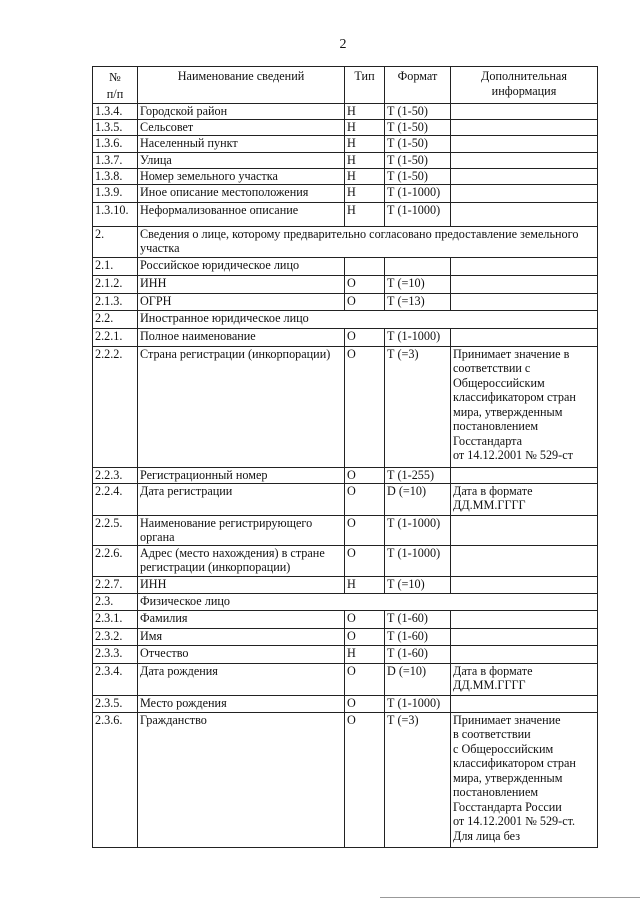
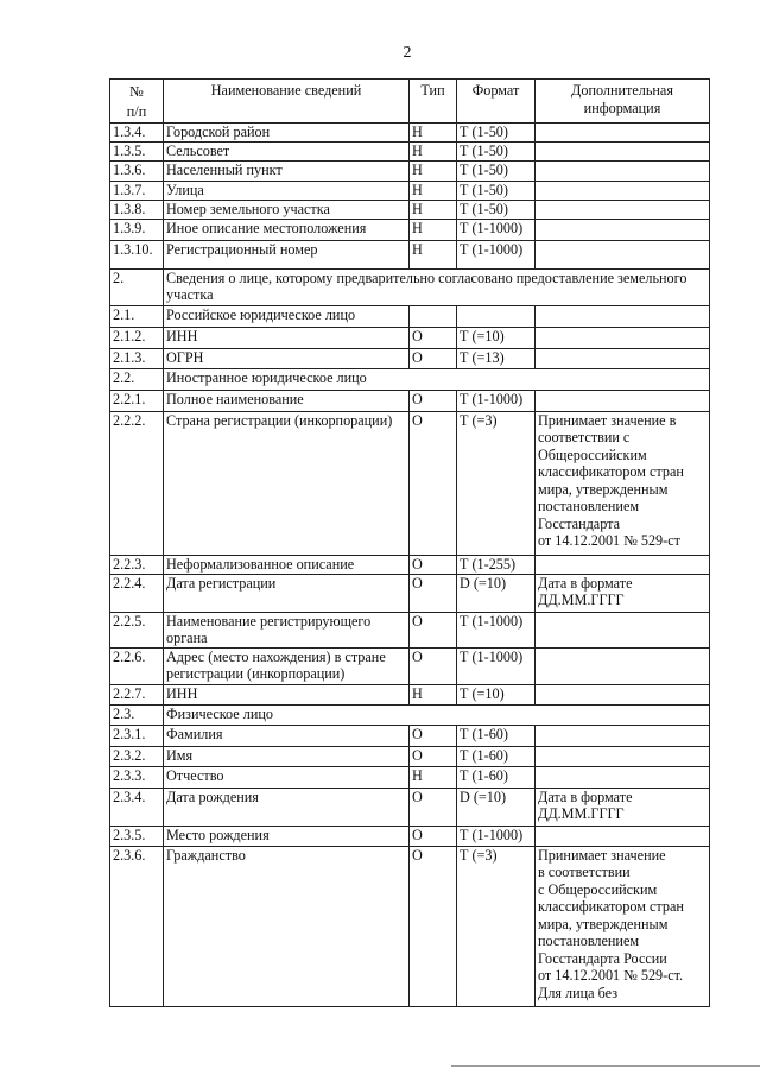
  2
  № п/п	Наименование сведений	Тип	Формат	Дополнительная информация
  1.3.4.	Городской район	Н	Т (1-50)
  1.3.5.	Сельсовет	Н	Т (1-50)
  1.3.6.	Населенный пункт	Н	Т (1-50)
  1.3.7.	Улица	Н	Т (1-50)
  1.3.8.	Номер земельного участка	Н	Т (1-50)
  1.3.9.	Иное описание местоположения	Н	Т (1-1000)
- 1.3.10.	Неформализованное описание	Н	Т (1-1000)
+ 1.3.10.	Регистрационный номер	Н	Т (1-1000)
  2.	Сведения о лице, которому предварительно согласовано предоставление земельного участка
  2.1.	Российское юридическое лицо
  2.1.2.	ИНН	О	Т (=10)
  2.1.3.	ОГРН	О	Т (=13)
  2.2.	Иностранное юридическое лицо
  2.2.1.	Полное наименование	О	Т (1-1000)
  2.2.2.	Страна регистрации (инкорпорации)	О	Т (=3)	Принимает значение в соответствии с Общероссийским классификатором стран мира, утвержденным постановлением Госстандарта от 14.12.2001 № 529-ст
- 2.2.3.	Регистрационный номер	О	Т (1-255)
+ 2.2.3.	Неформализованное описание	О	Т (1-255)
  2.2.4.	Дата регистрации	О	D (=10)	Дата в формате ДД.ММ.ГГГГ
  2.2.5.	Наименование регистрирующего органа	О	Т (1-1000)
  2.2.6.	Адрес (место нахождения) в стране регистрации (инкорпорации)	О	Т (1-1000)
  2.2.7.	ИНН	Н	Т (=10)
  2.3.	Физическое лицо
  2.3.1.	Фамилия	О	Т (1-60)
  2.3.2.	Имя	О	Т (1-60)
  2.3.3.	Отчество	Н	Т (1-60)
  2.3.4.	Дата рождения	О	D (=10)	Дата в формате ДД.ММ.ГГГГ
  2.3.5.	Место рождения	О	Т (1-1000)
  2.3.6.	Гражданство	О	Т (=3)	Принимает значение в соответствии с Общероссийским классификатором стран мира, утвержденным постановлением Госстандарта России от 14.12.2001 № 529-ст. Для лица без
